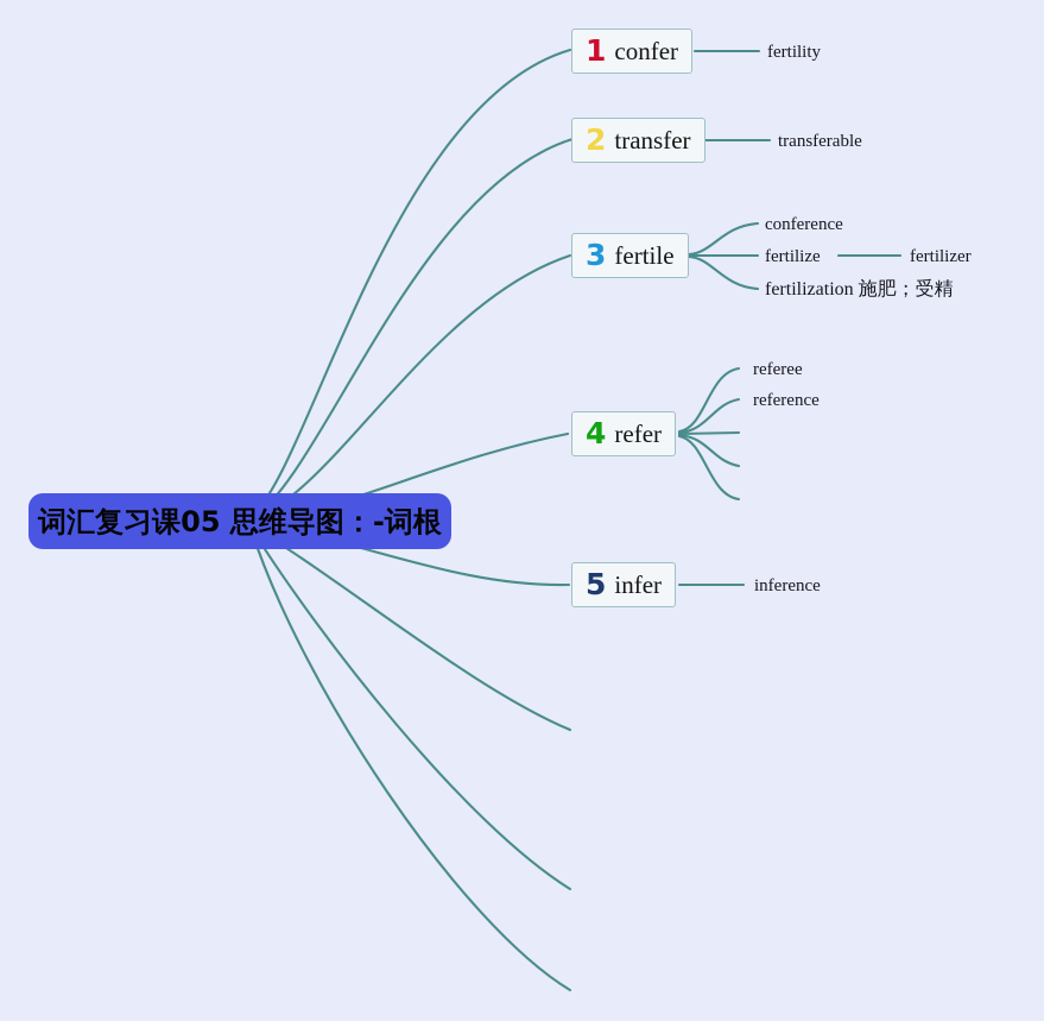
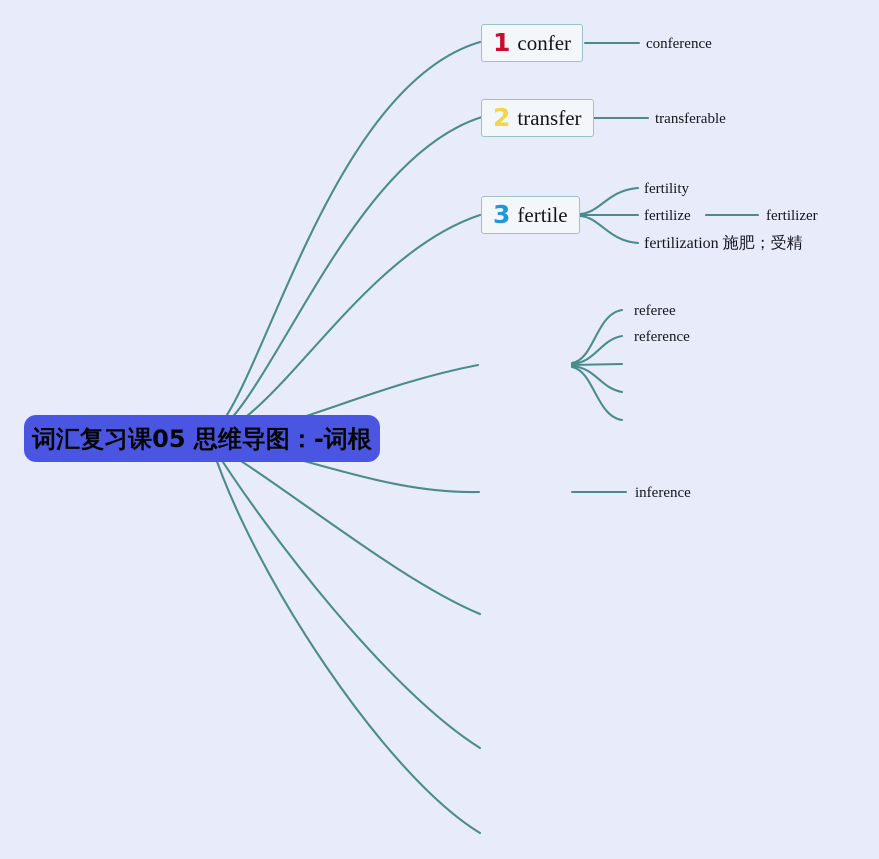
  词汇复习课05 思维导图：-词根
  1
  confer
- fertility
+ conference
  2
  transfer
  transferable
  3
  fertile
- conference
+ fertility
  fertilize
  fertilizer
  fertilization 施肥；受精
- 4
- refer
  referee
  reference
- 5
- infer
  inference
